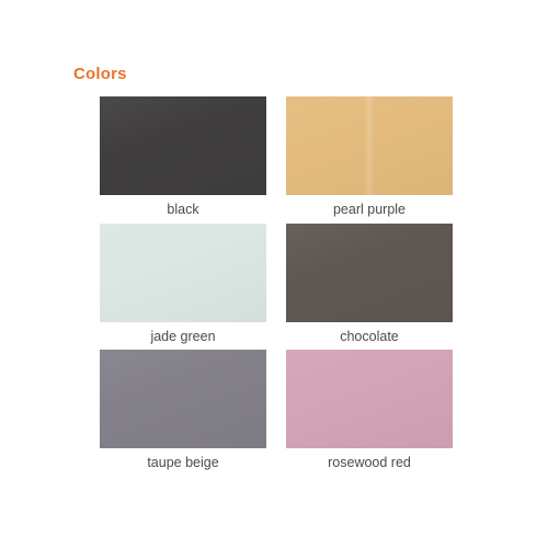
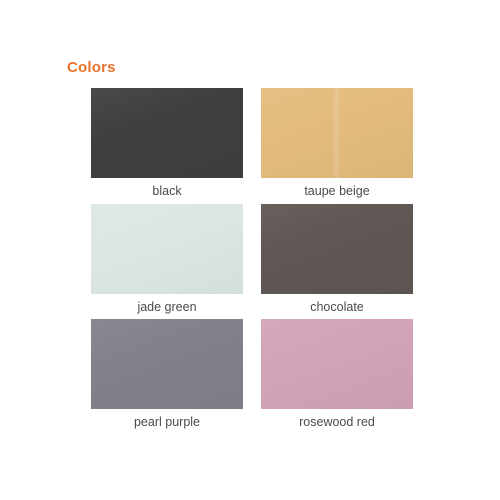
  Colors
  black
- pearl purple
+ taupe beige
  jade green
  chocolate
- taupe beige
+ pearl purple
  rosewood red
